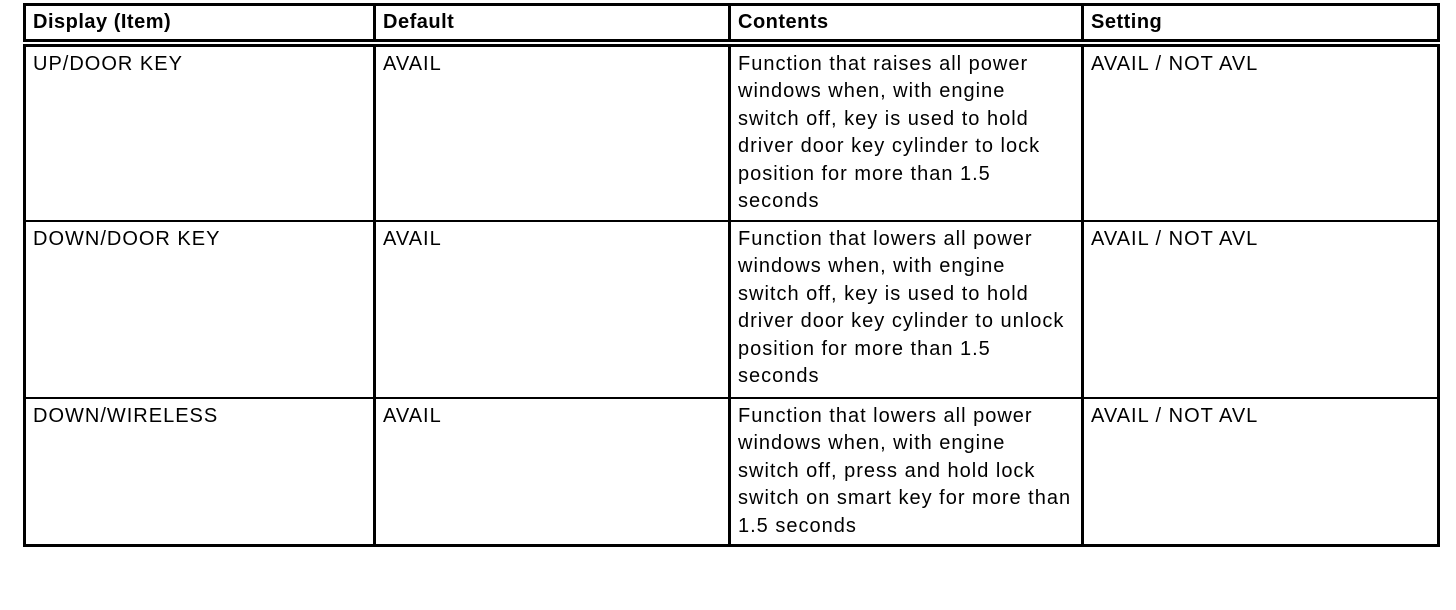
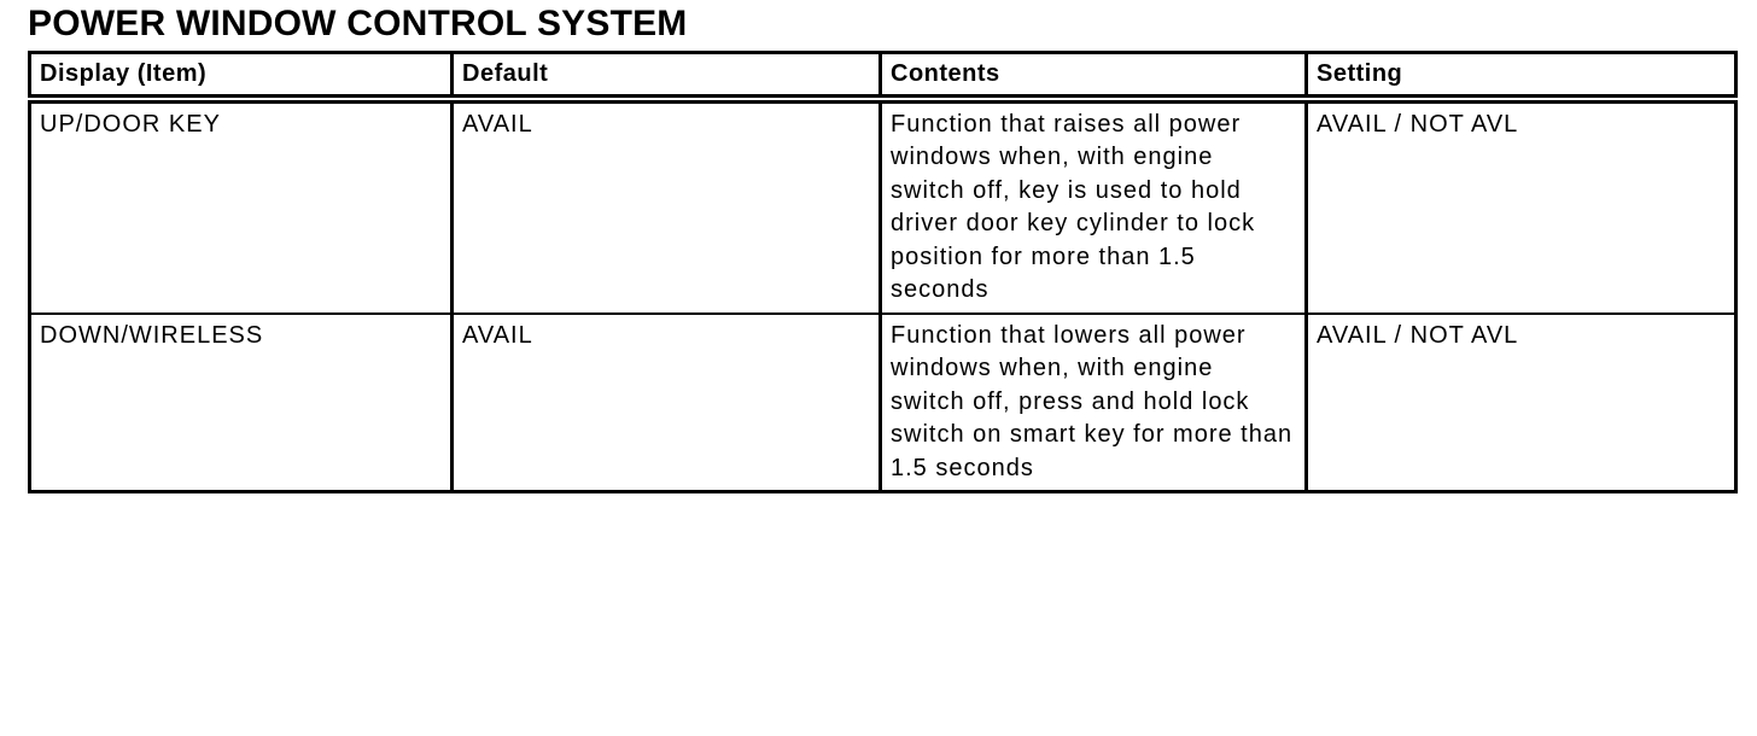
+ POWER WINDOW CONTROL SYSTEM
  Display (Item)	Default	Contents	Setting
  UP/DOOR KEY	AVAIL	Function that raises all power windows when, with engine switch off, key is used to hold driver door key cylinder to lock position for more than 1.5 seconds	AVAIL / NOT AVL
- DOWN/DOOR KEY	AVAIL	Function that lowers all power windows when, with engine switch off, key is used to hold driver door key cylinder to unlock position for more than 1.5 seconds	AVAIL / NOT AVL
  DOWN/WIRELESS	AVAIL	Function that lowers all power windows when, with engine switch off, press and hold lock switch on smart key for more than 1.5 seconds	AVAIL / NOT AVL
